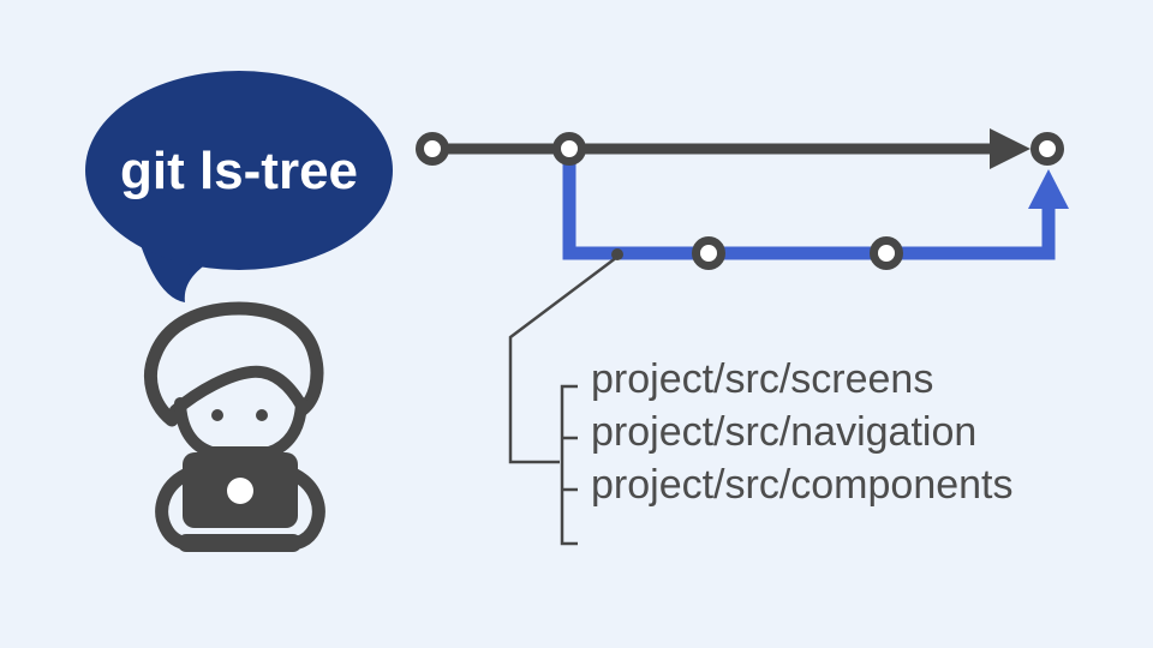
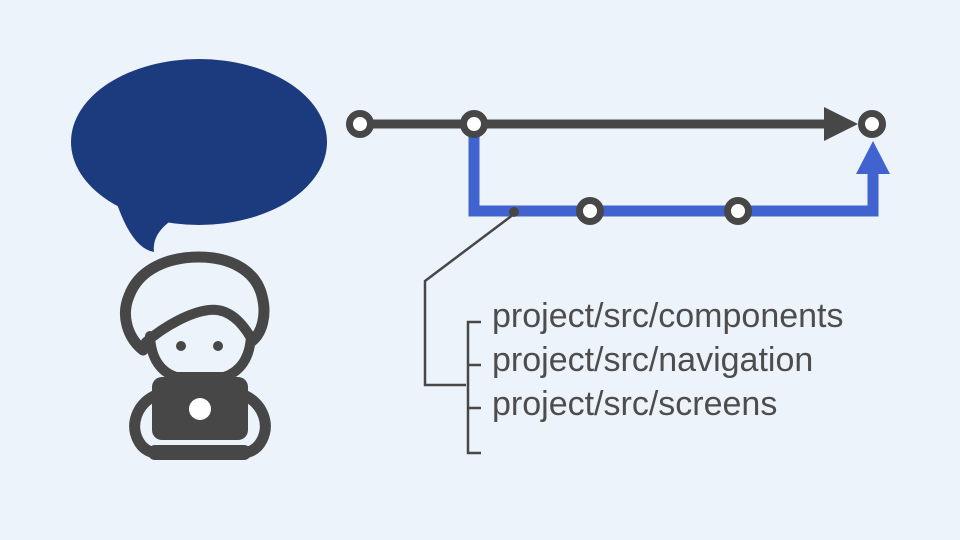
- git ls-tree
- project/src/screens
+ project/src/components
  project/src/navigation
- project/src/components
+ project/src/screens
